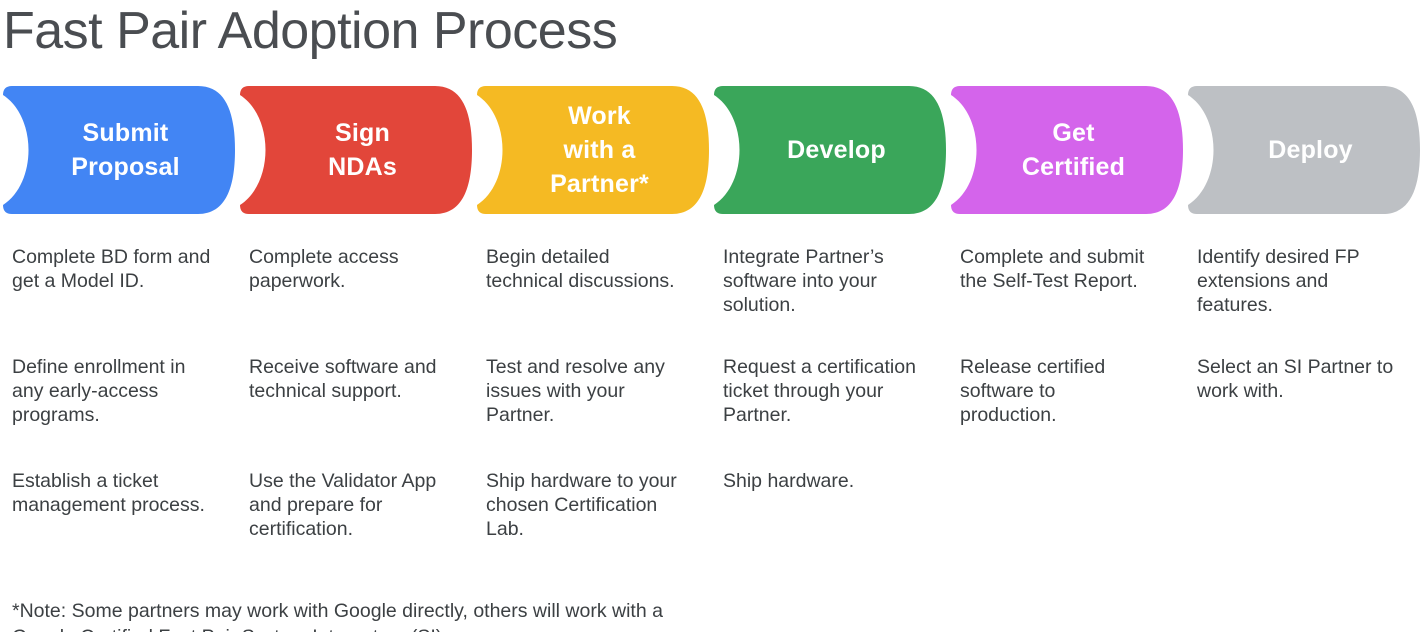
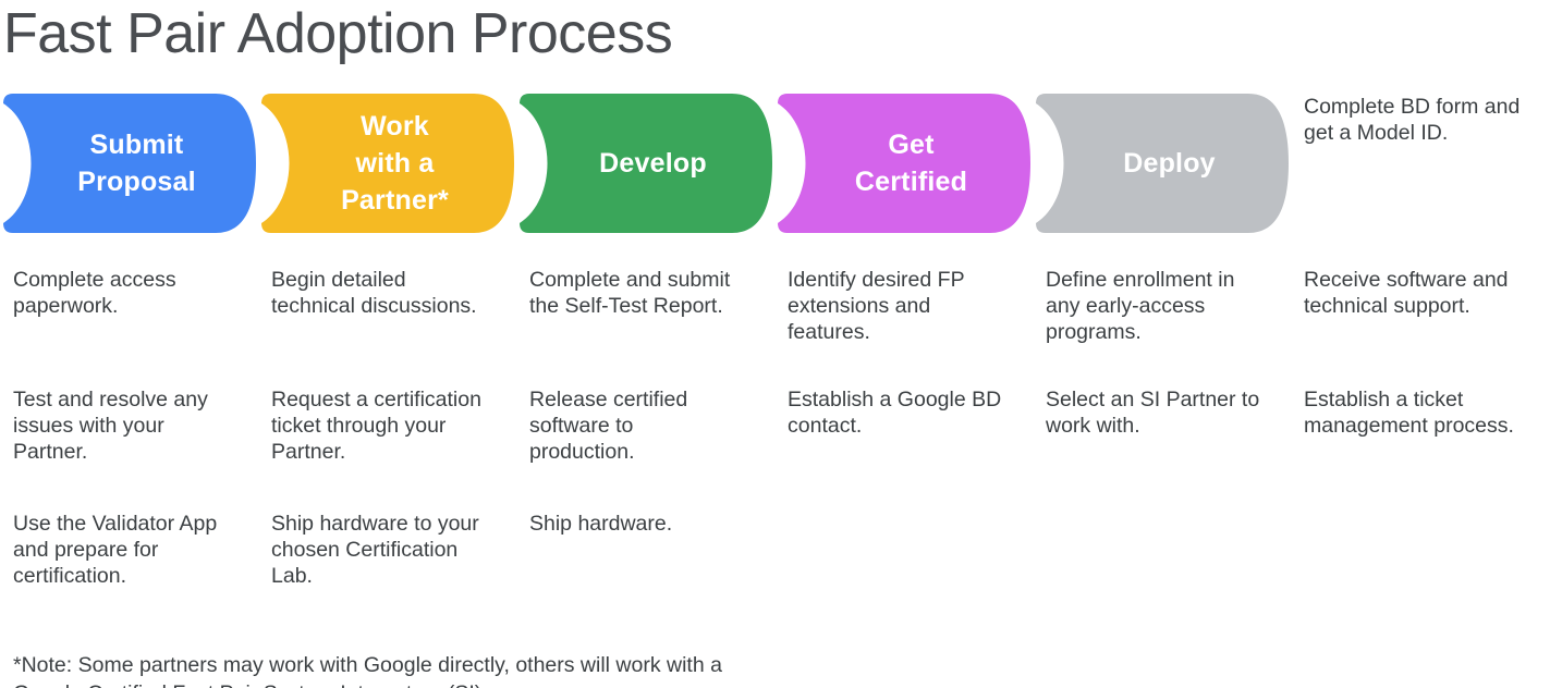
  Fast Pair Adoption Process
  Submit
  Proposal
- Sign
- NDAs
  Work
  with a
  Partner*
  Develop
  Get
  Certified
  Deploy
  Complete BD form and
  get a Model ID.
  Complete access
  paperwork.
  Begin detailed
  technical discussions.
- Integrate Partner’s
- software into your
- solution.
  Complete and submit
  the Self-Test Report.
  Identify desired FP
  extensions and
  features.
  Define enrollment in
  any early-access
  programs.
  Receive software and
  technical support.
  Test and resolve any
  issues with your
  Partner.
  Request a certification
  ticket through your
  Partner.
  Release certified
  software to
  production.
+ Establish a Google BD
+ contact.
  Select an SI Partner to
  work with.
  Establish a ticket
  management process.
  Use the Validator App
  and prepare for
  certification.
  Ship hardware to your
  chosen Certification
  Lab.
  Ship hardware.
  *Note: Some partners may work with Google directly, others will work with a
